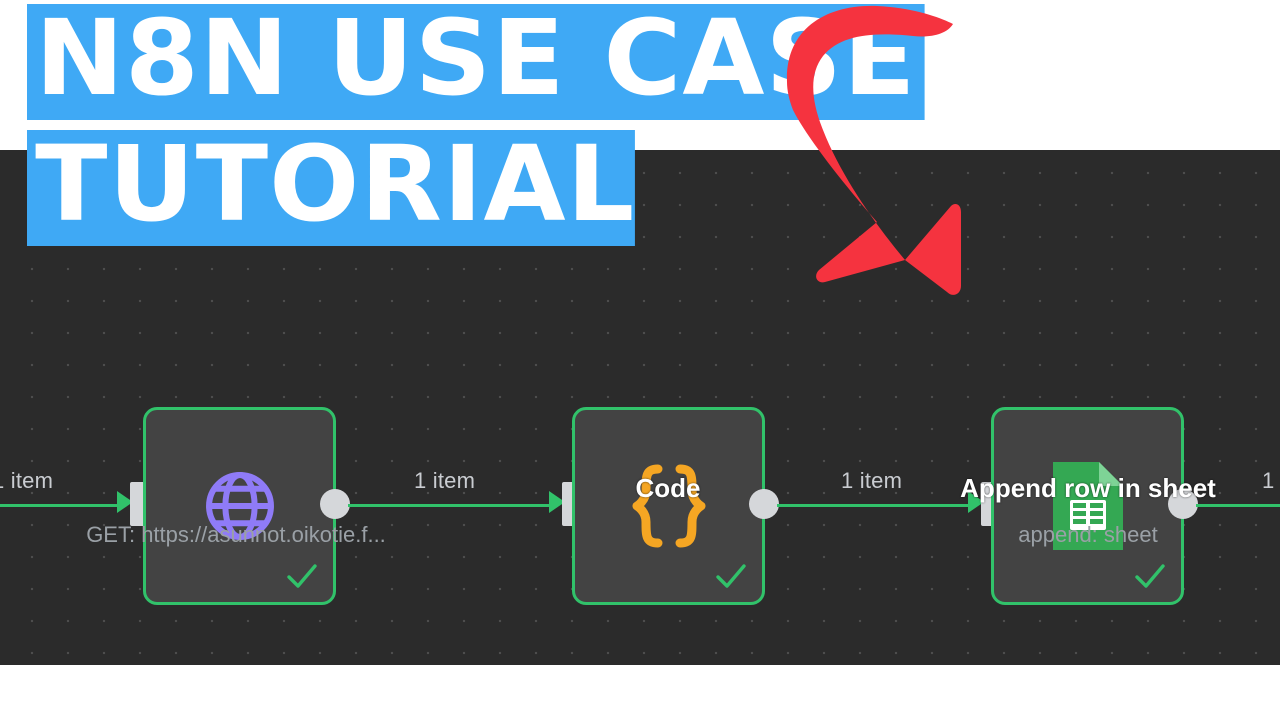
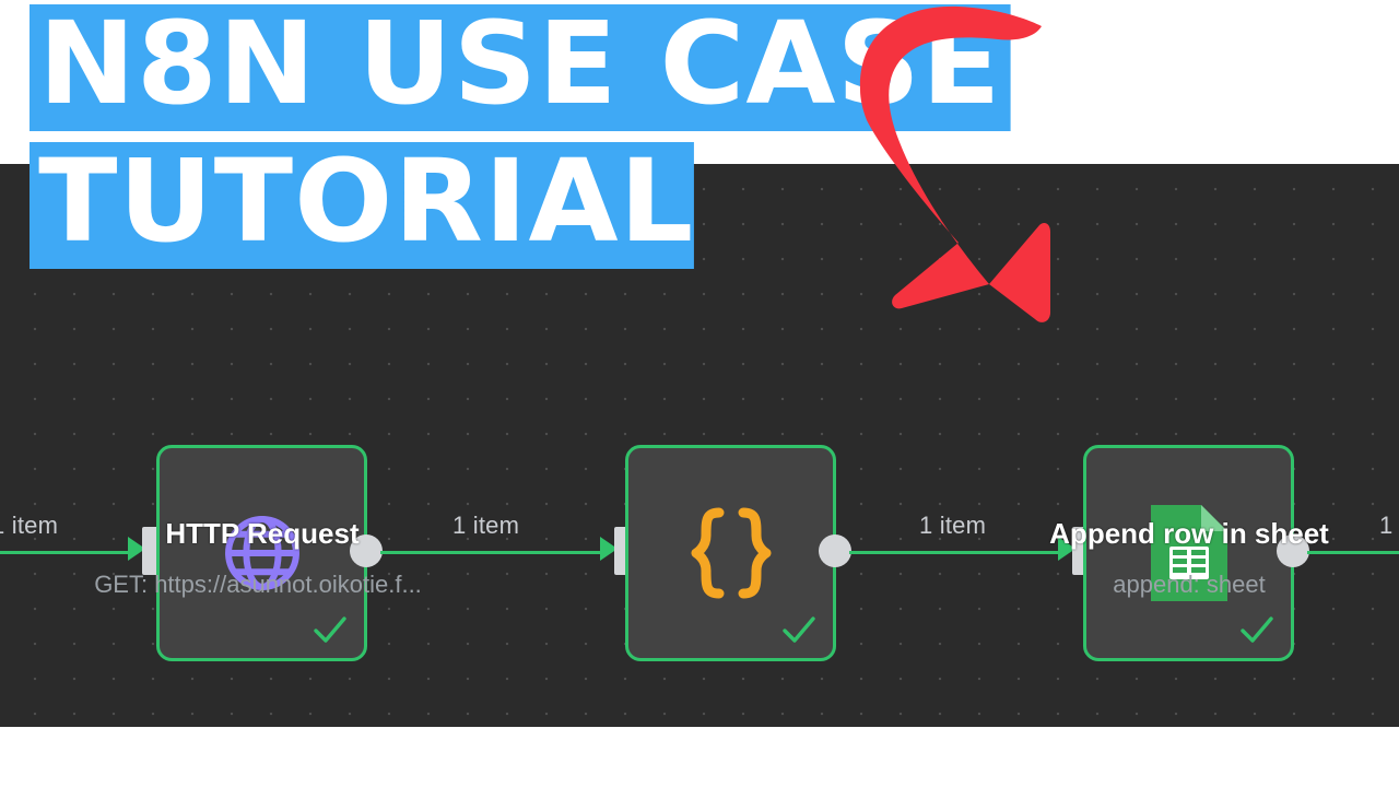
  item
  1 item
  1 item
  1
+ HTTP Request
  GET: https://asunnot.oikotie.f...
- Code
  Append row in sheet
  append: sheet
  N8N USE CAE
  TUTORIAL
